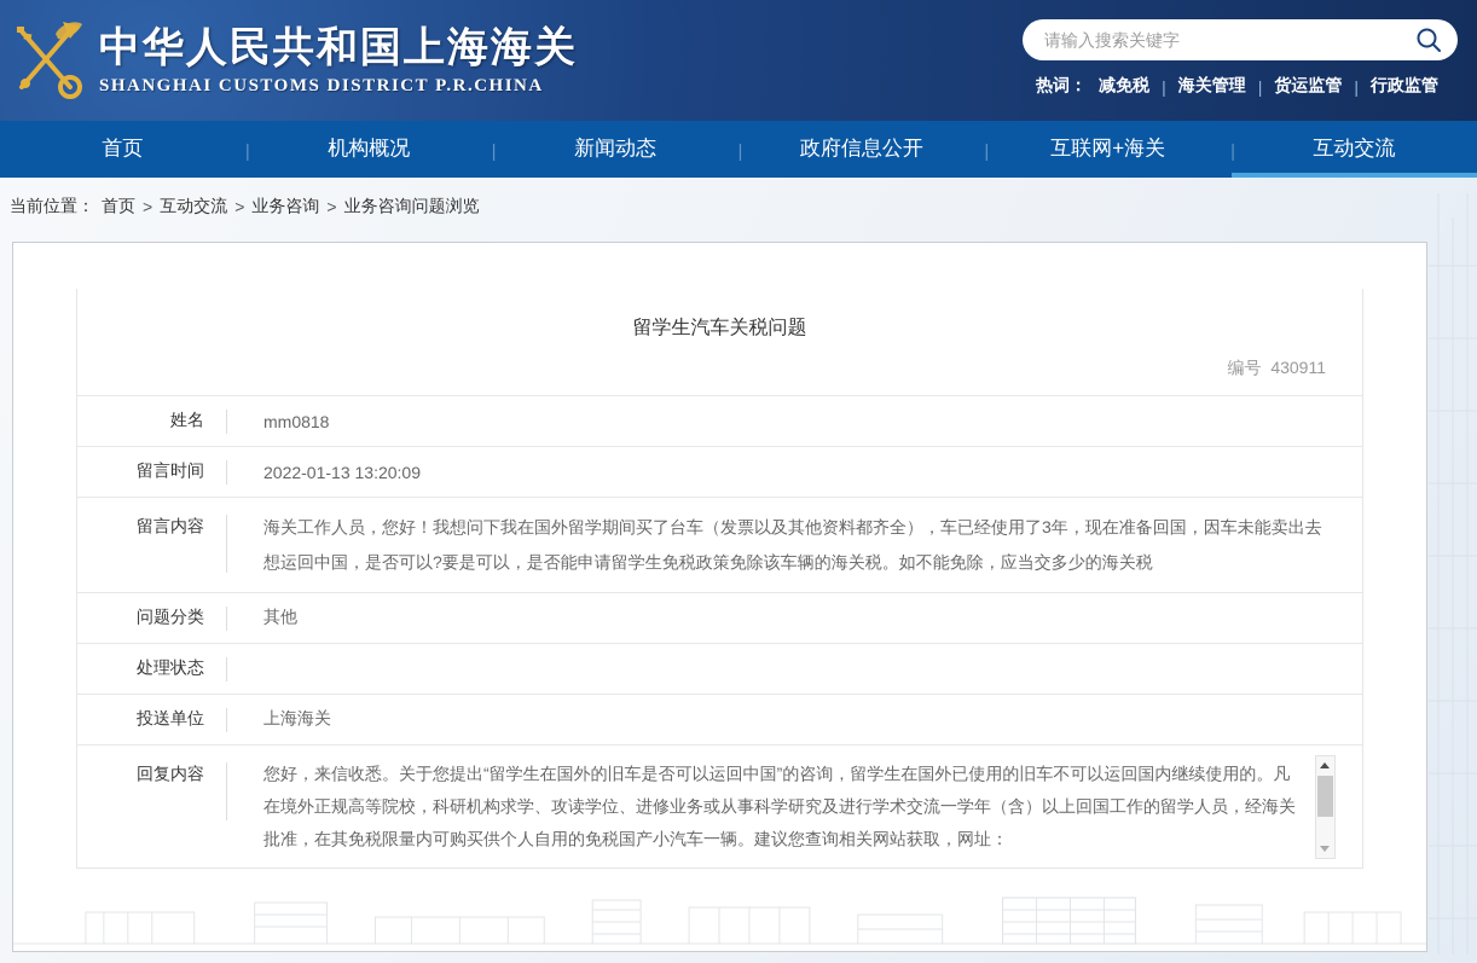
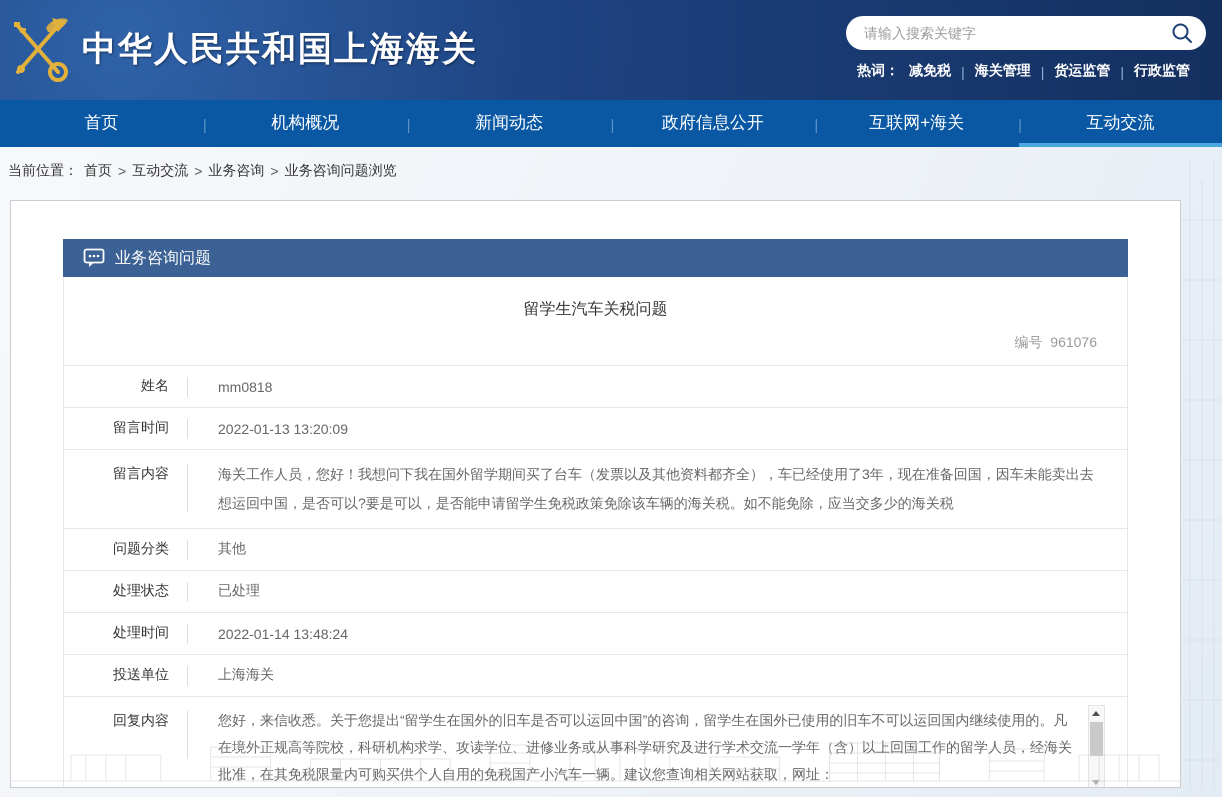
  中华人民共和国上海海关
- SHANGHAI CUSTOMS DISTRICT P.R.CHINA
  请输入搜索关键字
  热词：
  减免税
  |
  海关管理
  |
  货运监管
  |
  行政监管
  首页
  机构概况
  新闻动态
  政府信息公开
  互联网+海关
  互动交流
  当前位置：
  首页
  >
  互动交流
  >
  业务咨询
  >
  业务咨询问题浏览
+ 业务咨询问题
  留学生汽车关税问题
- 编号 430911
+ 编号 961076
  姓名
  mm0818
  留言时间
  2022-01-13 13:20:09
  留言内容
  海关工作人员，您好！我想问下我在国外留学期间买了台车（发票以及其他资料都齐全），车已经使用了3年，现在准备回国，因车未能卖出去想运回中国，是否可以?要是可以，是否能申请留学生免税政策免除该车辆的海关税。如不能免除，应当交多少的海关税
  问题分类
  其他
  处理状态
+ 已处理
+ 处理时间
+ 2022-01-14 13:48:24
  投送单位
  上海海关
  回复内容
  您好，来信收悉。关于您提出“留学生在国外的旧车是否可以运回中国”的咨询，留学生在国外已使用的旧车不可以运回国内继续使用的。凡在境外正规高等院校，科研机构求学、攻读学位、进修业务或从事科学研究及进行学术交流一学年（含）以上回国工作的留学人员，经海关批准，在其免税限量内可购买供个人自用的免税国产小汽车一辆。建议您查询相关网站获取，网址：
